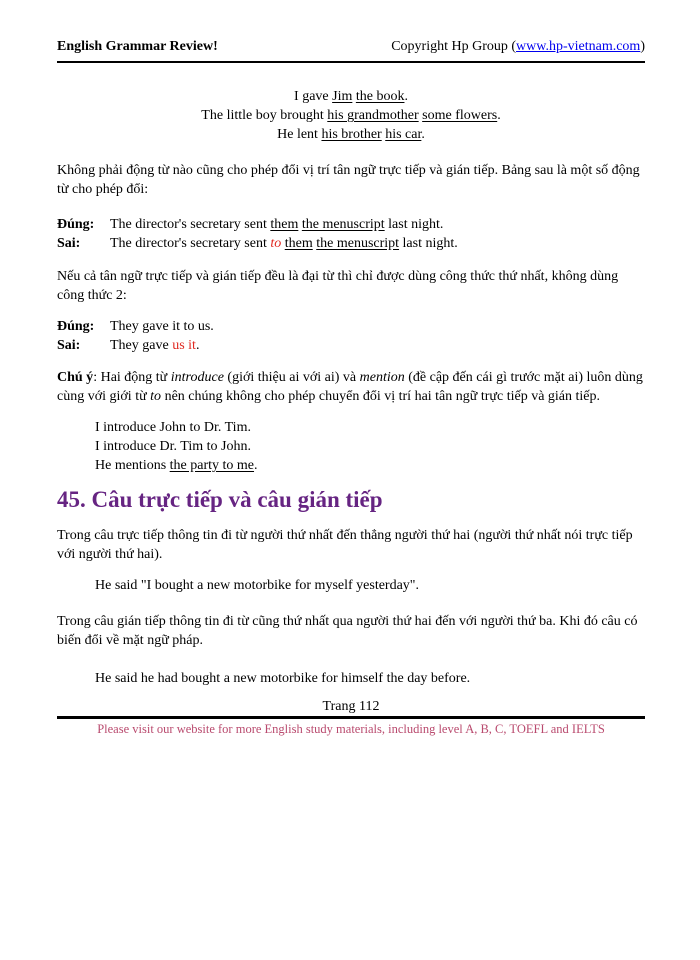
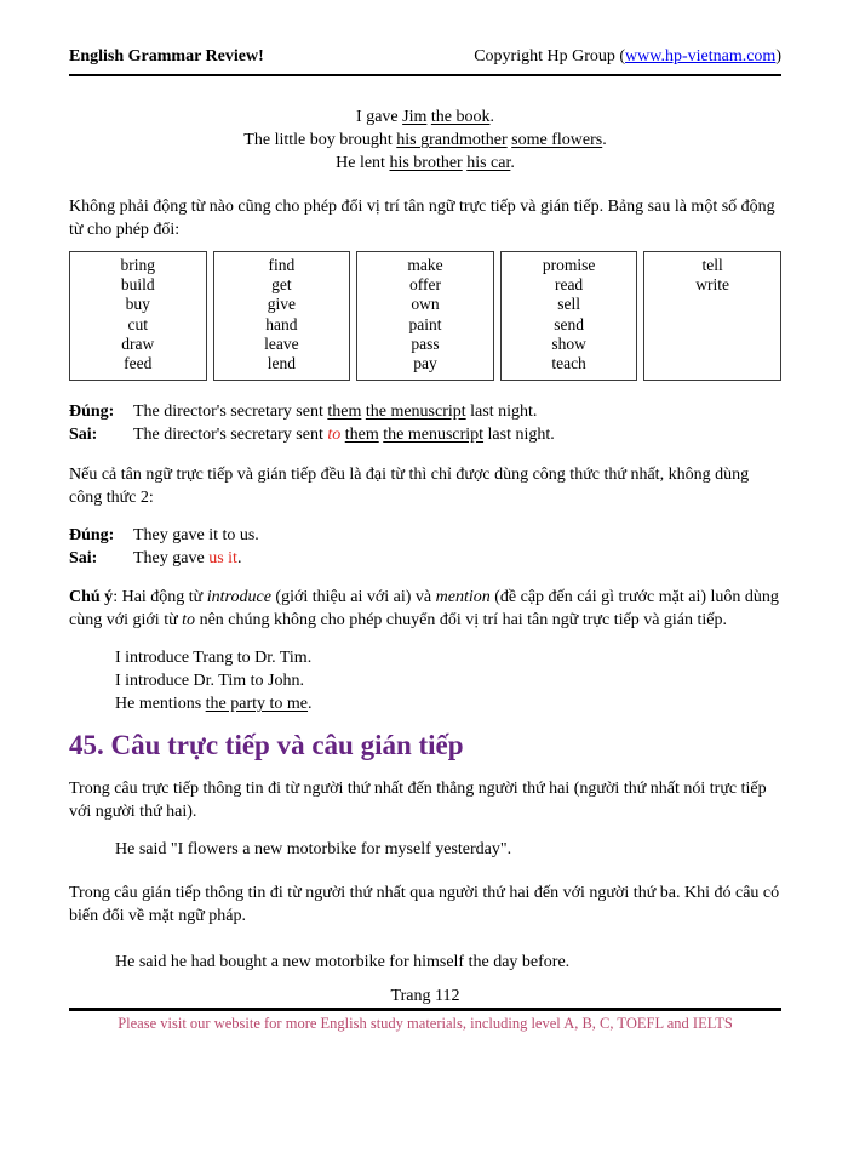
  English Grammar Review!
  Copyright Hp Group (www.hp-vietnam.com)
  I gave Jim the book.
  The little boy brought his grandmother some flowers.
  He lent his brother his car.
  Không phải động từ nào cũng cho phép đổi vị trí tân ngữ trực tiếp và gián tiếp. Bảng sau là một số động từ cho phép đổi:
+ bring
+ build
+ buy
+ cut
+ draw
+ feed
+ find
+ get
+ give
+ hand
+ leave
+ lend
+ make
+ offer
+ own
+ paint
+ pass
+ pay
+ promise
+ read
+ sell
+ send
+ show
+ teach
+ tell
+ write
  Đúng:
  The director's secretary sent them the menuscript last night.
  Sai:
  The director's secretary sent to them the menuscript last night.
  Nếu cả tân ngữ trực tiếp và gián tiếp đều là đại từ thì chỉ được dùng công thức thứ nhất, không dùng công thức 2:
  Đúng:
  They gave it to us.
  Sai:
  They gave us it.
  Chú ý: Hai động từ introduce (giới thiệu ai với ai) và mention (đề cập đến cái gì trước mặt ai) luôn dùng cùng với giới từ to nên chúng không cho phép chuyển đổi vị trí hai tân ngữ trực tiếp và gián tiếp.
- I introduce John to Dr. Tim.
+ I introduce Trang to Dr. Tim.
  I introduce Dr. Tim to John.
  He mentions the party to me.
  45. Câu trực tiếp và câu gián tiếp
  Trong câu trực tiếp thông tin đi từ người thứ nhất đến thẳng người thứ hai (người thứ nhất nói trực tiếp với người thứ hai).
- He said "I bought a new motorbike for myself yesterday".
+ He said "I flowers a new motorbike for myself yesterday".
- Trong câu gián tiếp thông tin đi từ cũng thứ nhất qua người thứ hai đến với người thứ ba. Khi đó câu có biến đổi về mặt ngữ pháp.
+ Trong câu gián tiếp thông tin đi từ người thứ nhất qua người thứ hai đến với người thứ ba. Khi đó câu có biến đổi về mặt ngữ pháp.
  He said he had bought a new motorbike for himself the day before.
  Trang 112
  Please visit our website for more English study materials, including level A, B, C, TOEFL and IELTS
